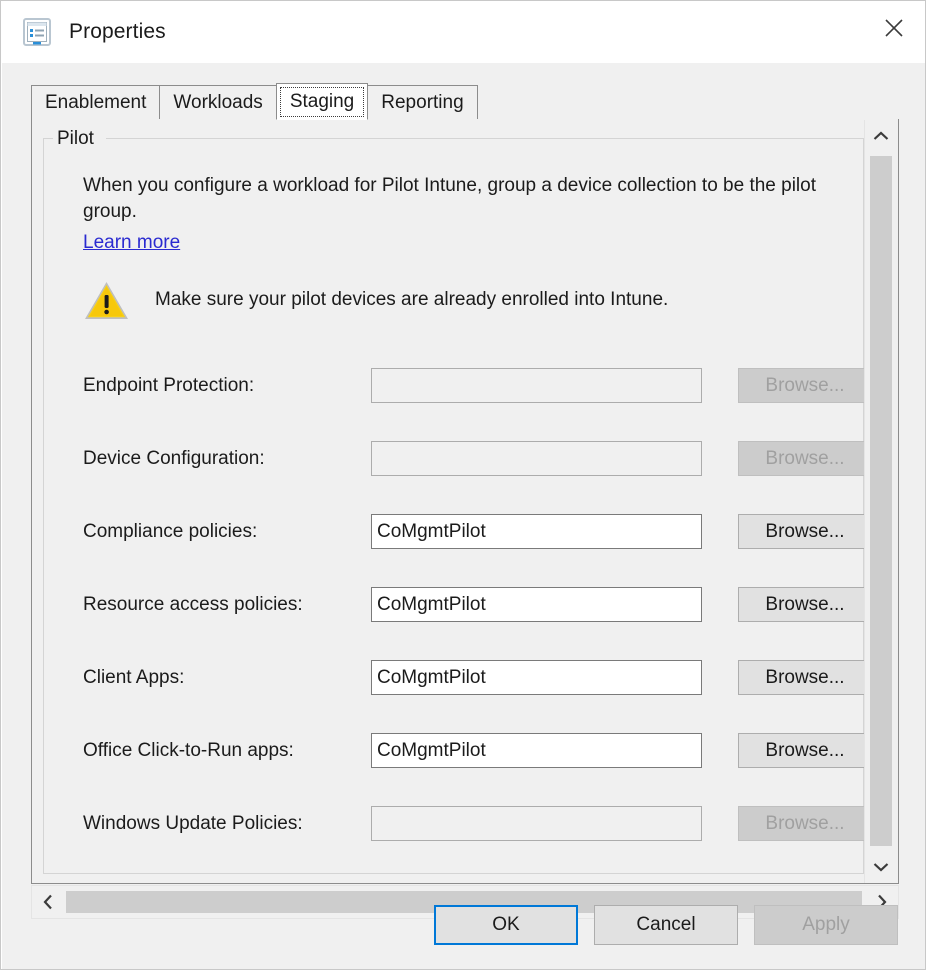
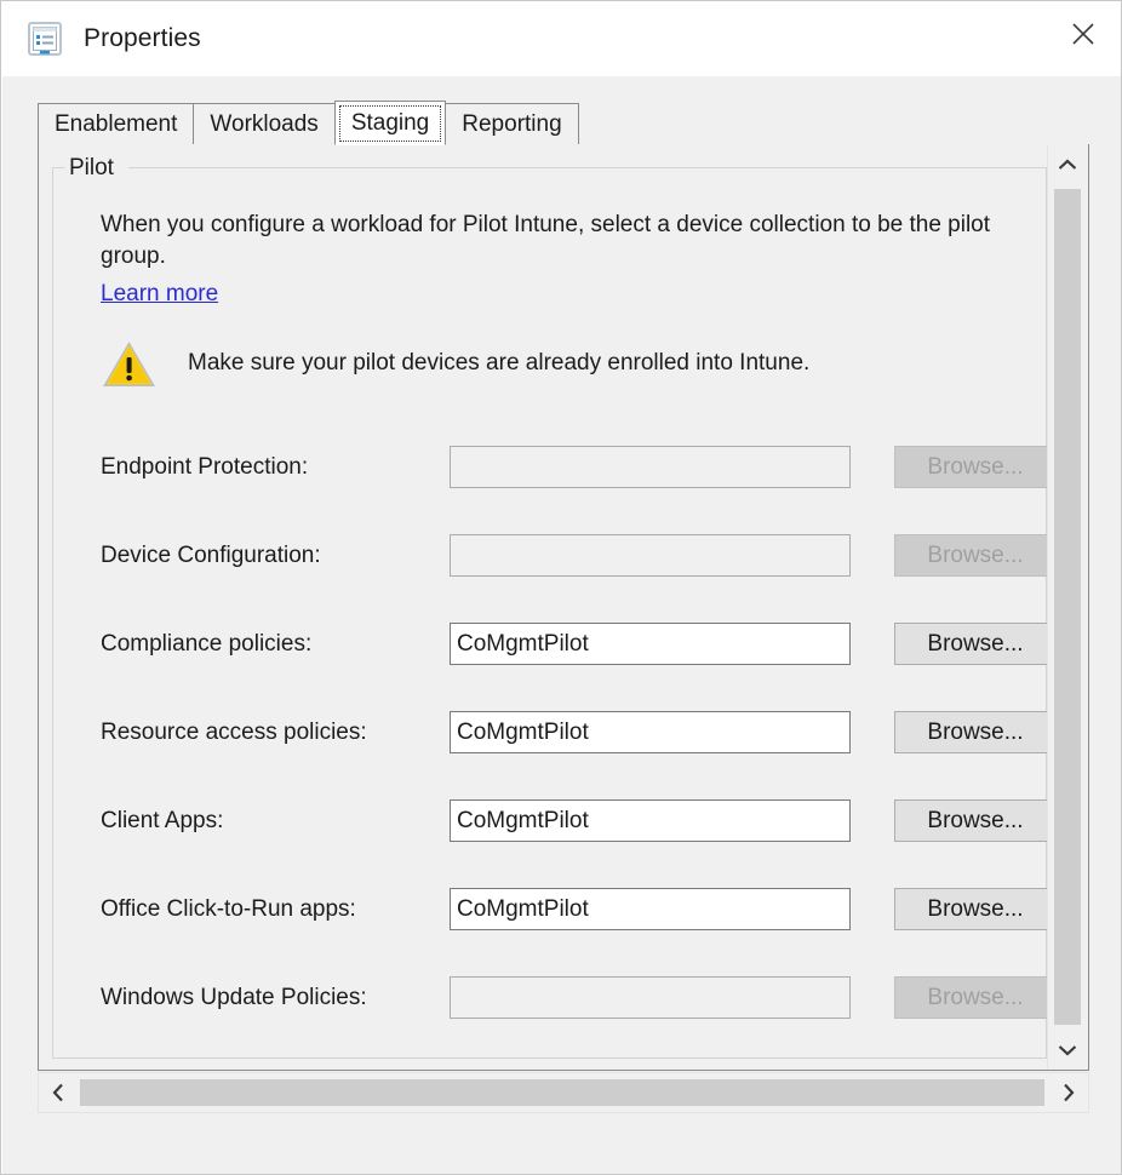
  Properties
  Enablement
  Workloads
  Staging
  Reporting
  Pilot
- When you configure a workload for Pilot Intune, group a device collection to be the pilot group.
+ When you configure a workload for Pilot Intune, select a device collection to be the pilot group.
  Learn more
  Make sure your pilot devices are already enrolled into Intune.
  Endpoint Protection:
  Browse...
  Device Configuration:
  Browse...
  Compliance policies:
  CoMgmtPilot
  Browse...
  Resource access policies:
  CoMgmtPilot
  Browse...
  Client Apps:
  CoMgmtPilot
  Browse...
  Office Click-to-Run apps:
  CoMgmtPilot
  Browse...
  Windows Update Policies:
  Browse...
- OK
- Cancel
- Apply
